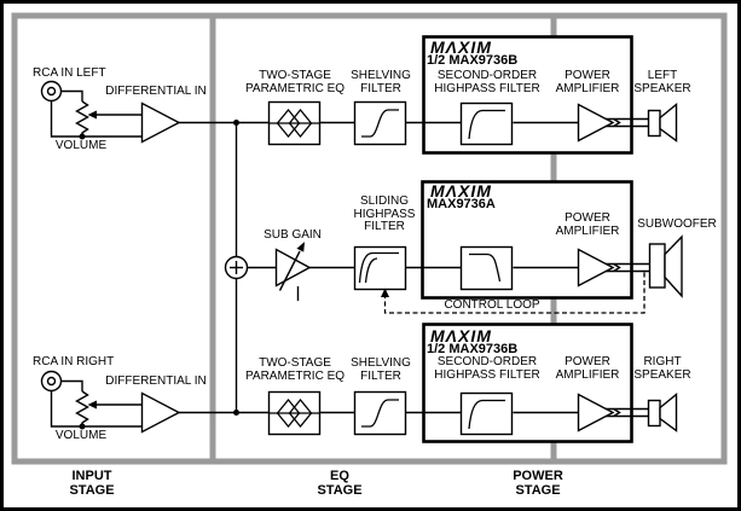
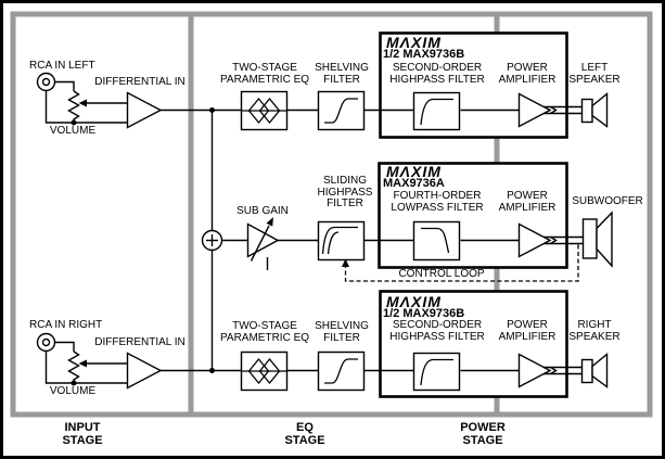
  RCA IN LEFT
  DIFFERENTIAL IN
  VOLUME
  RCA IN RIGHT
  DIFFERENTIAL IN
  VOLUME
  TWO-STAGE
  PARAMETRIC EQ
  SHELVING
  FILTER
  SUB GAIN
  SLIDING
  HIGHPASS
  FILTER
  TWO-STAGE
  PARAMETRIC EQ
  SHELVING
  FILTER
  ΜΛΧΙΜ
  1/2 MAX9736B
  SECOND-ORDER
  HIGHPASS FILTER
  POWER
  AMPLIFIER
  LEFT
  SPEAKER
  ΜΛΧΙΜ
  MAX9736A
+ FOURTH-ORDER
+ LOWPASS FILTER
  POWER
  AMPLIFIER
  SUBWOOFER
  CONTROL LOOP
  ΜΛΧΙΜ
  1/2 MAX9736B
  SECOND-ORDER
  HIGHPASS FILTER
  POWER
  AMPLIFIER
  RIGHT
  SPEAKER
  INPUT
  STAGE
  EQ
  STAGE
  POWER
  STAGE
